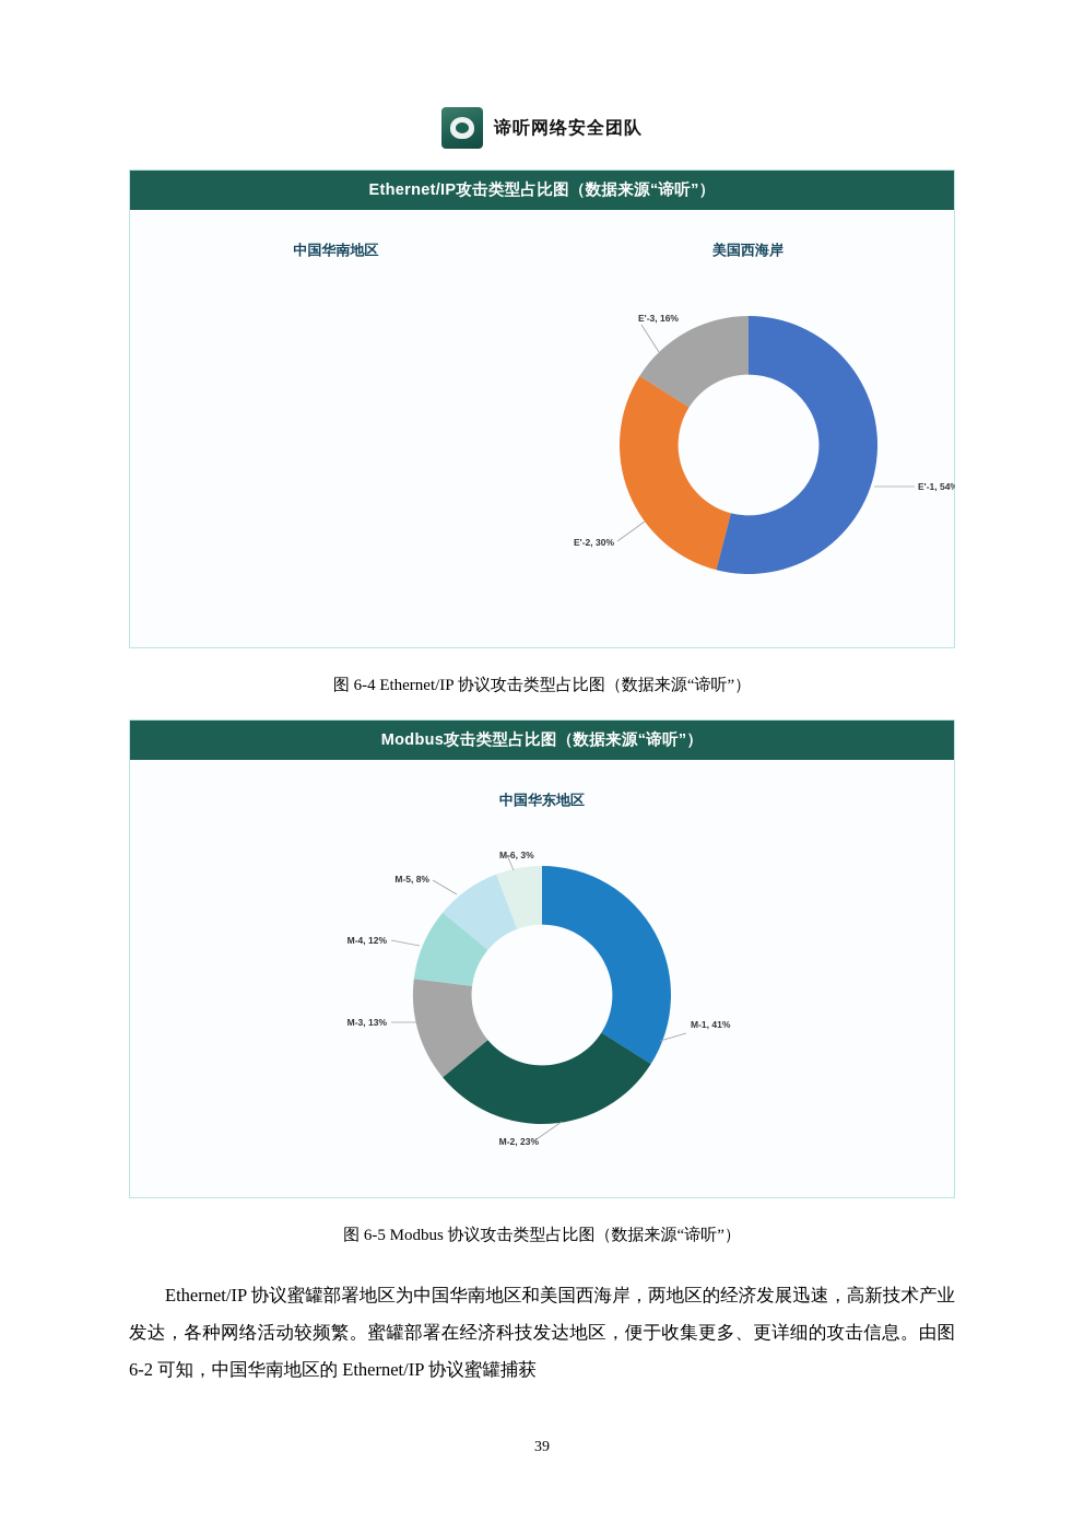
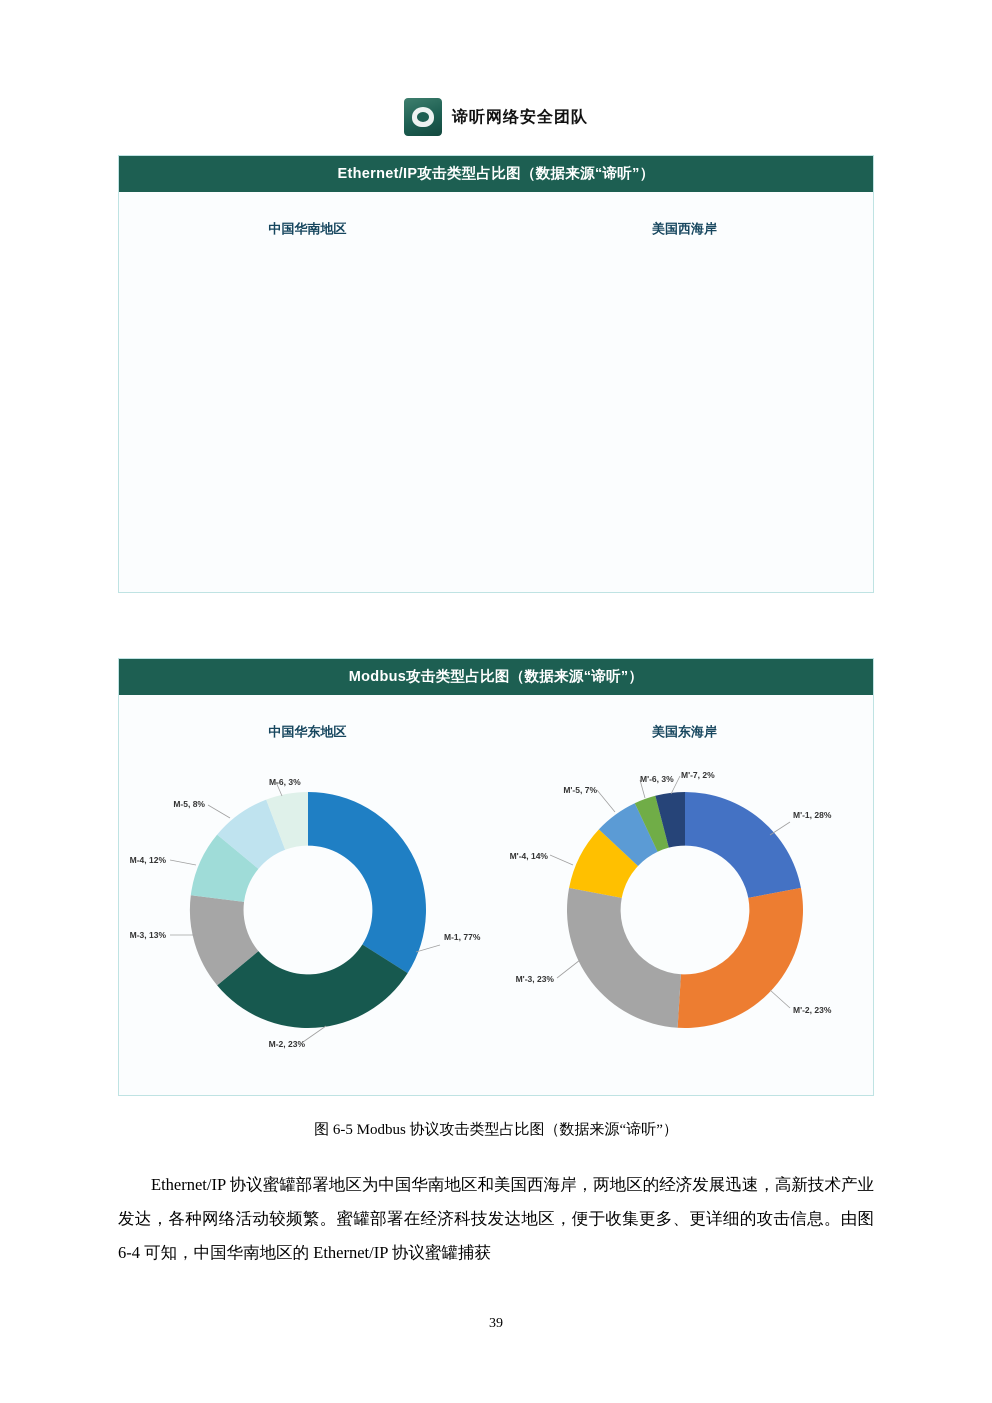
  谛听网络安全团队
  Ethernet/IP攻击类型占比图（数据来源“谛听”）
  中国华南地区
  美国西海岸
- E'-1, 54%
- E'-2, 30%
- E'-3, 16%
- 图 6-4 Ethernet/IP 协议攻击类型占比图（数据来源“谛听”）
  Modbus攻击类型占比图（数据来源“谛听”）
  中国华东地区
- M-1, 41%
+ M-1, 77%
  M-2, 23%
  M-3, 13%
  M-4, 12%
  M-5, 8%
  M-6, 3%
+ 美国东海岸
+ M'-1, 28%
+ M'-2, 23%
+ M'-3, 23%
+ M'-4, 14%
+ M'-5, 7%
+ M'-6, 3%
+ M'-7, 2%
  图 6-5 Modbus 协议攻击类型占比图（数据来源“谛听”）
- Ethernet/IP 协议蜜罐部署地区为中国华南地区和美国西海岸，两地区的经济发展迅速，高新技术产业发达，各种网络活动较频繁。蜜罐部署在经济科技发达地区，便于收集更多、更详细的攻击信息。由图 6-2 可知，中国华南地区的 Ethernet/IP 协议蜜罐捕获
+ Ethernet/IP 协议蜜罐部署地区为中国华南地区和美国西海岸，两地区的经济发展迅速，高新技术产业发达，各种网络活动较频繁。蜜罐部署在经济科技发达地区，便于收集更多、更详细的攻击信息。由图 6-4 可知，中国华南地区的 Ethernet/IP 协议蜜罐捕获
  39
